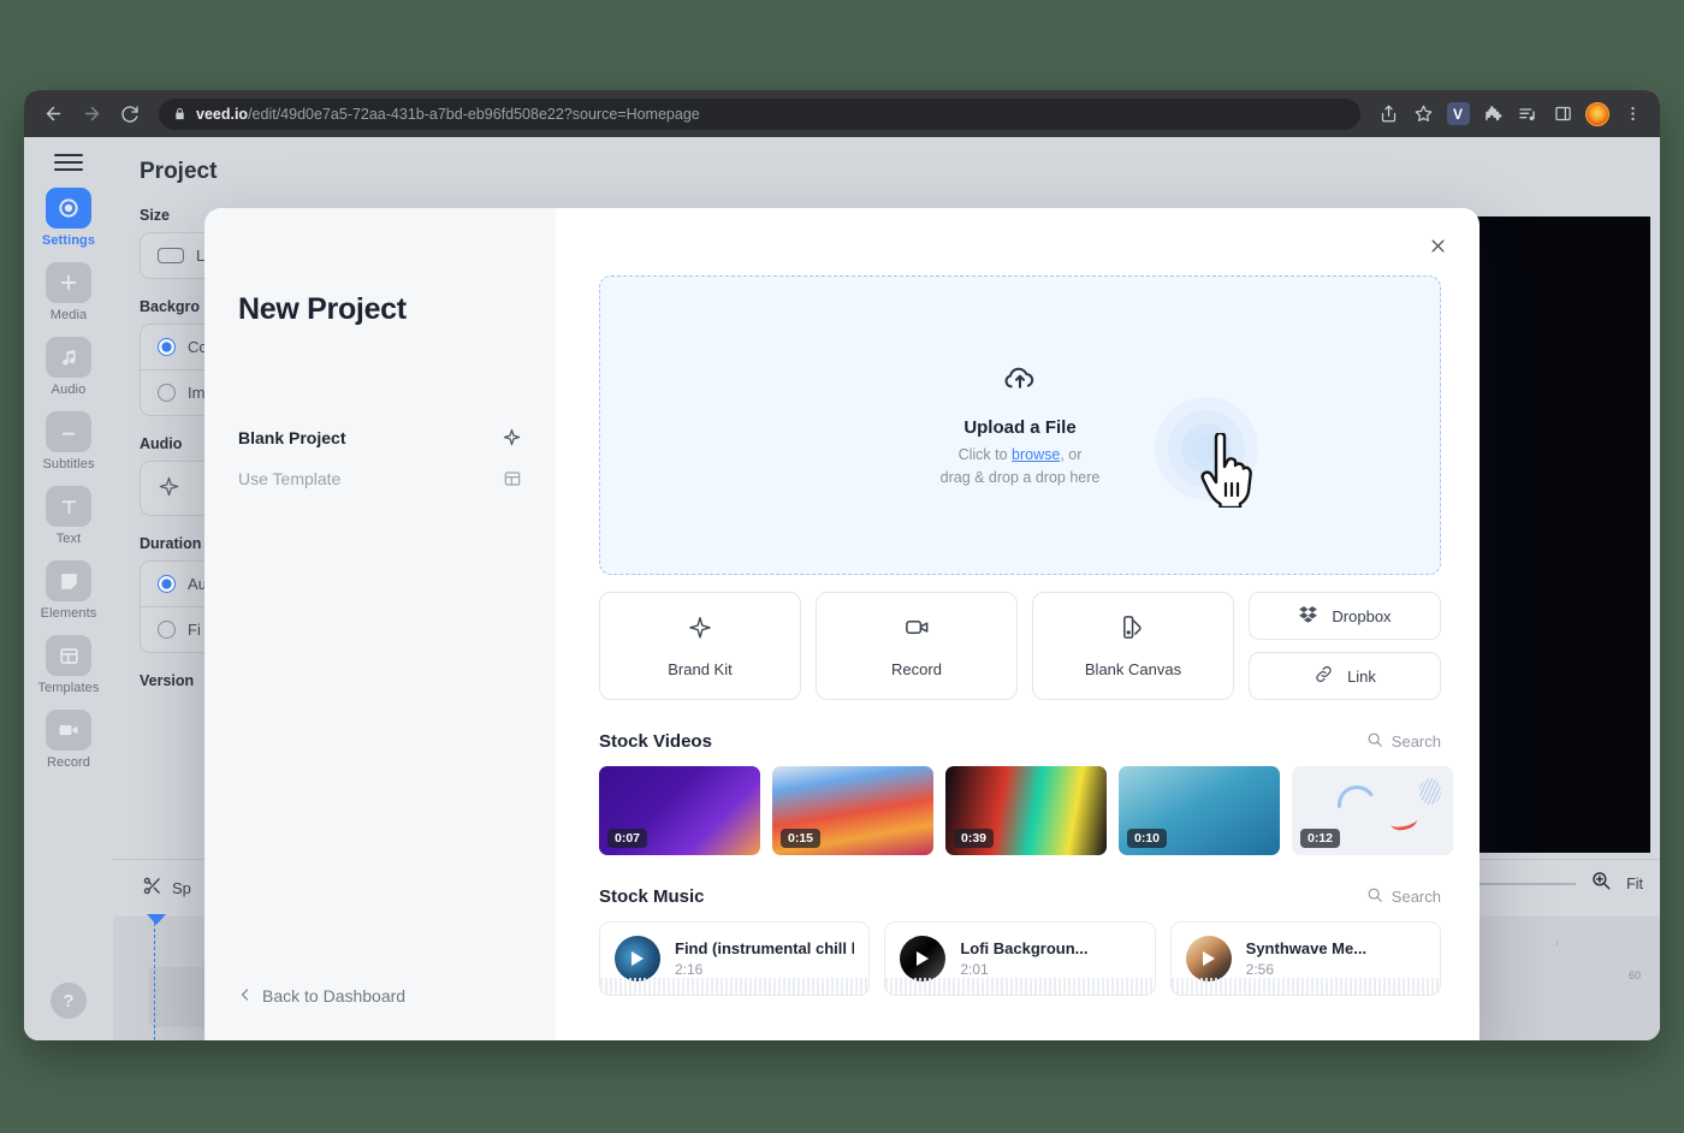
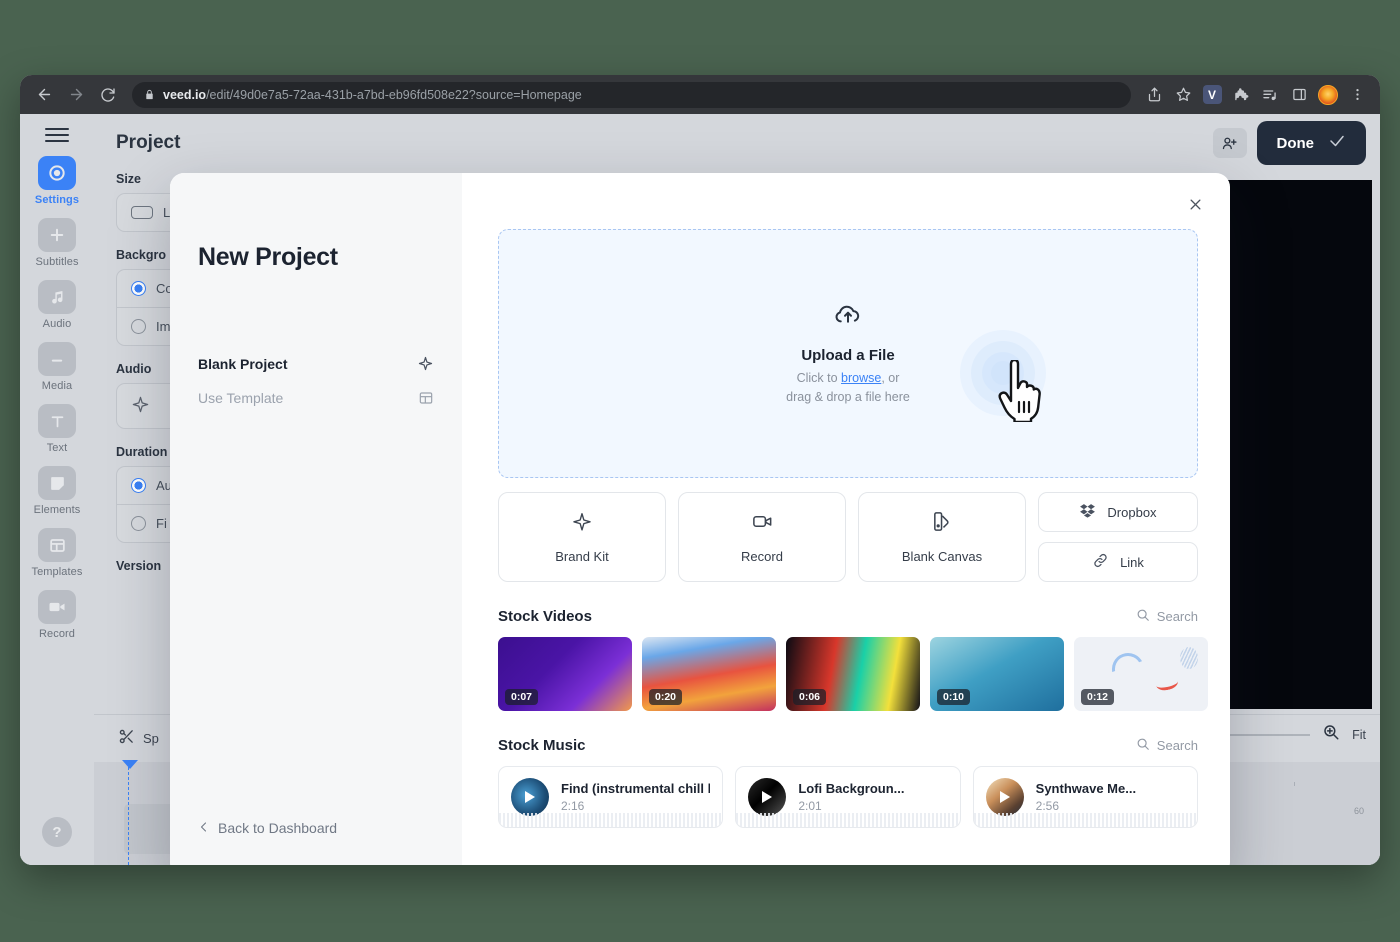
  veed.io/edit/49d0e7a5-72aa-431b-a7bd-eb96fd508e22?source=Homepage
  V
  Settings
- Media
+ Subtitles
  Audio
- Subtitles
+ Media
  Text
  Elements
  Templates
  Record
  ?
  Project
  Size
  L
  Backgro
  Co
  Im
  Audio
  Duration
  Au
  Fi
  Version
+ Done
  Sp
  Fit
  60
  New Project
  Blank Project
  Use Template
  Back to Dashboard
  Upload a File
  Click to browse, or
- drag & drop a drop here
+ drag & drop a file here
  Brand Kit
  Record
  Blank Canvas
  Dropbox
  Link
  Stock Videos
  Search
  0:07
- 0:15
+ 0:20
- 0:39
+ 0:06
  0:10
  0:12
  Stock Music
  Search
  Find (instrumental chill l
  2:16
  Lofi Backgroun...
  2:01
  Synthwave Me...
  2:56
